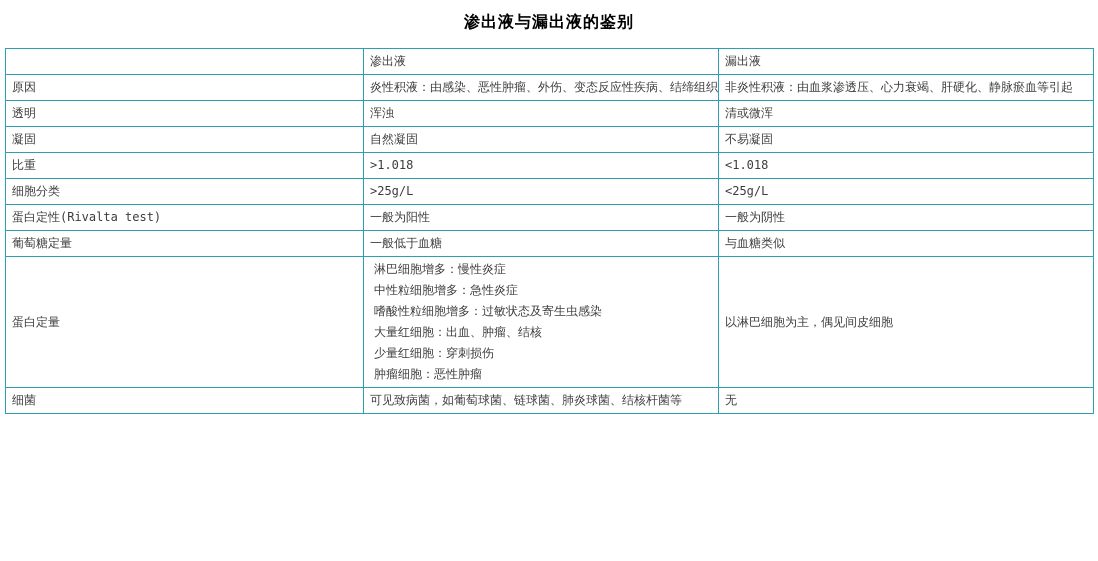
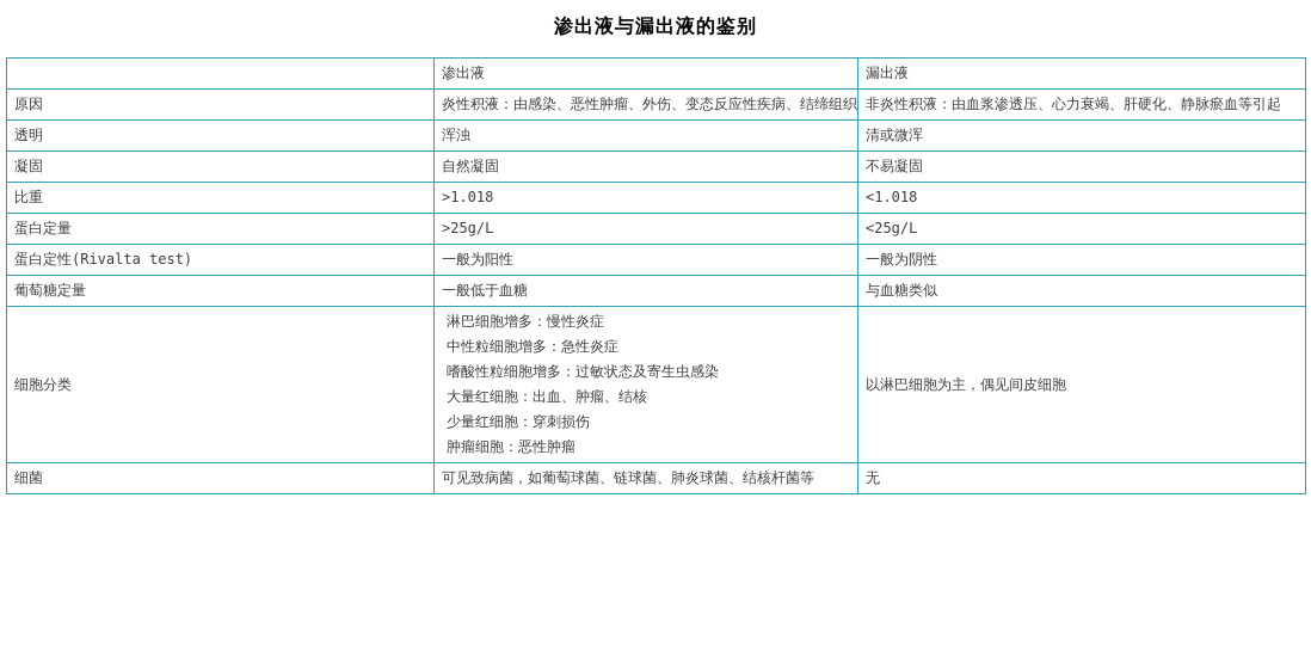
  渗出液与漏出液的鉴别
  	渗出液	漏出液
  原因	炎性积液：由感染、恶性肿瘤、外伤、变态反应性疾病、结缔组织	非炎性积液：由血浆渗透压、心力衰竭、肝硬化、静脉瘀血等引起
  透明	浑浊	清或微浑
  凝固	自然凝固	不易凝固
  比重	>1.018	<1.018
- 细胞分类	>25g/L	<25g/L
+ 蛋白定量	>25g/L	<25g/L
  蛋白定性(Rivalta test)	一般为阳性	一般为阴性
  葡萄糖定量	一般低于血糖	与血糖类似
- 蛋白定量	淋巴细胞增多：慢性炎症 中性粒细胞增多：急性炎症 嗜酸性粒细胞增多：过敏状态及寄生虫感染 大量红细胞：出血、肿瘤、结核 少量红细胞：穿刺损伤 肿瘤细胞：恶性肿瘤	以淋巴细胞为主，偶见间皮细胞
+ 细胞分类	淋巴细胞增多：慢性炎症 中性粒细胞增多：急性炎症 嗜酸性粒细胞增多：过敏状态及寄生虫感染 大量红细胞：出血、肿瘤、结核 少量红细胞：穿刺损伤 肿瘤细胞：恶性肿瘤	以淋巴细胞为主，偶见间皮细胞
  细菌	可见致病菌，如葡萄球菌、链球菌、肺炎球菌、结核杆菌等	无
